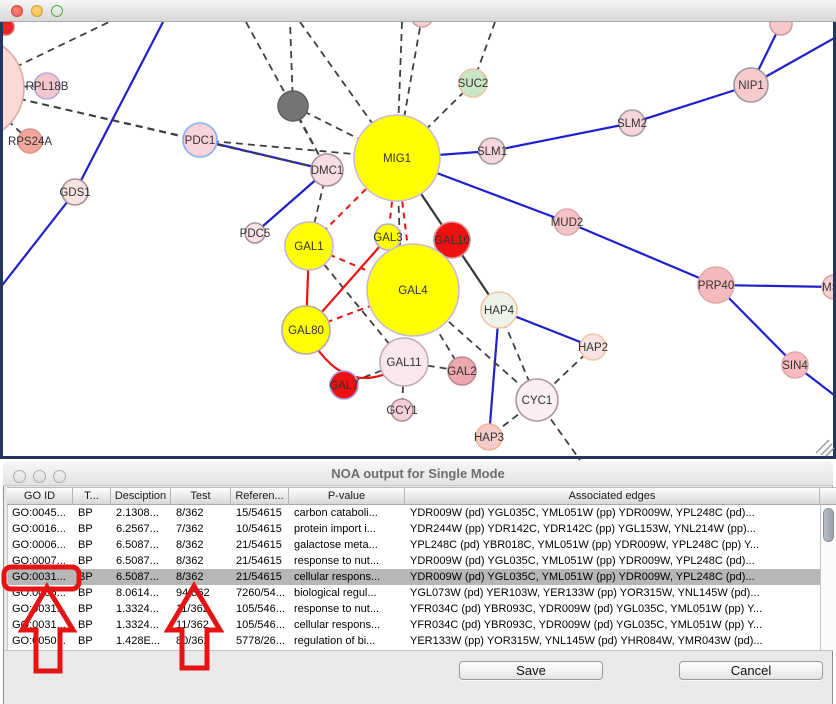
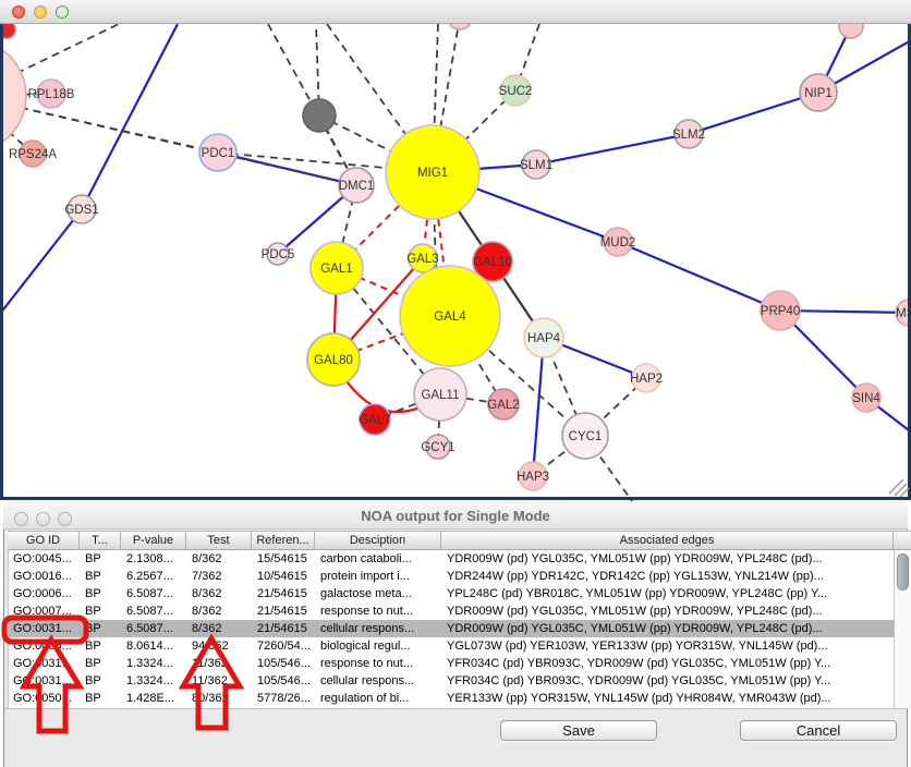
  RPL18B
  RPS24A
  GDS1
  PDC1
  PDC5
  DMC1
  MIG1
  SUC2
  SLM1
  SLM2
  NIP1
  MUD2
  PRP40
  SIN4
  GAL1
  GAL3
  GAL10
  GAL4
  GAL80
  GAL11
  GAL7
  GAL2
  GCY1
  HAP4
  HAP2
  CYC1
  HAP3
  NOA output for Single Mode
  GO ID
  T...
- Desciption
+ P-value
  Test
  Referen...
- P-value
+ Desciption
  Associated edges
  GO:0045...
  BP
  2.1308...
  8/362
  15/54615
  carbon cataboli...
  YDR009W (pd) YGL035C, YML051W (pp) YDR009W, YPL248C (pd)...
  GO:0016...
  BP
  6.2567...
  7/362
  10/54615
  protein import i...
  YDR244W (pp) YDR142C, YDR142C (pp) YGL153W, YNL214W (pp)...
  GO:0006...
  BP
  6.5087...
  8/362
  21/54615
  galactose meta...
  YPL248C (pd) YBR018C, YML051W (pp) YDR009W, YPL248C (pp) Y...
  GO:0007...
  BP
  6.5087...
  8/362
  21/54615
  response to nut...
  YDR009W (pd) YGL035C, YML051W (pp) YDR009W, YPL248C (pd)...
  GO:0031...
  BP
  6.5087...
  8/362
  21/54615
  cellular respons...
  YDR009W (pd) YGL035C, YML051W (pp) YDR009W, YPL248C (pd)...
  GO:065...
  BP
  8.0614...
  7260/54...
  biological regul...
  YGL073W (pd) YER103W, YER133W (pp) YOR315W, YNL145W (pd)...
  GO:031.
  BP
  1.3324...
  105/546...
  response to nut...
  YFR034C (pd) YBR093C, YDR009W (pd) YGL035C, YML051W (pp) Y...
  G:0031...
  BP
  1.3324...
  11/362
  105/546...
  cellular respons...
  YFR034C (pd) YBR093C, YDR009W (pd) YGL035C, YML051W (pp) Y...
  GO:050.
  BP
  1.428E...
  80/36
  5778/26...
  regulation of bi...
  YER133W (pp) YOR315W, YNL145W (pd) YHR084W, YMR043W (pd)...
  Save
  Cancel
